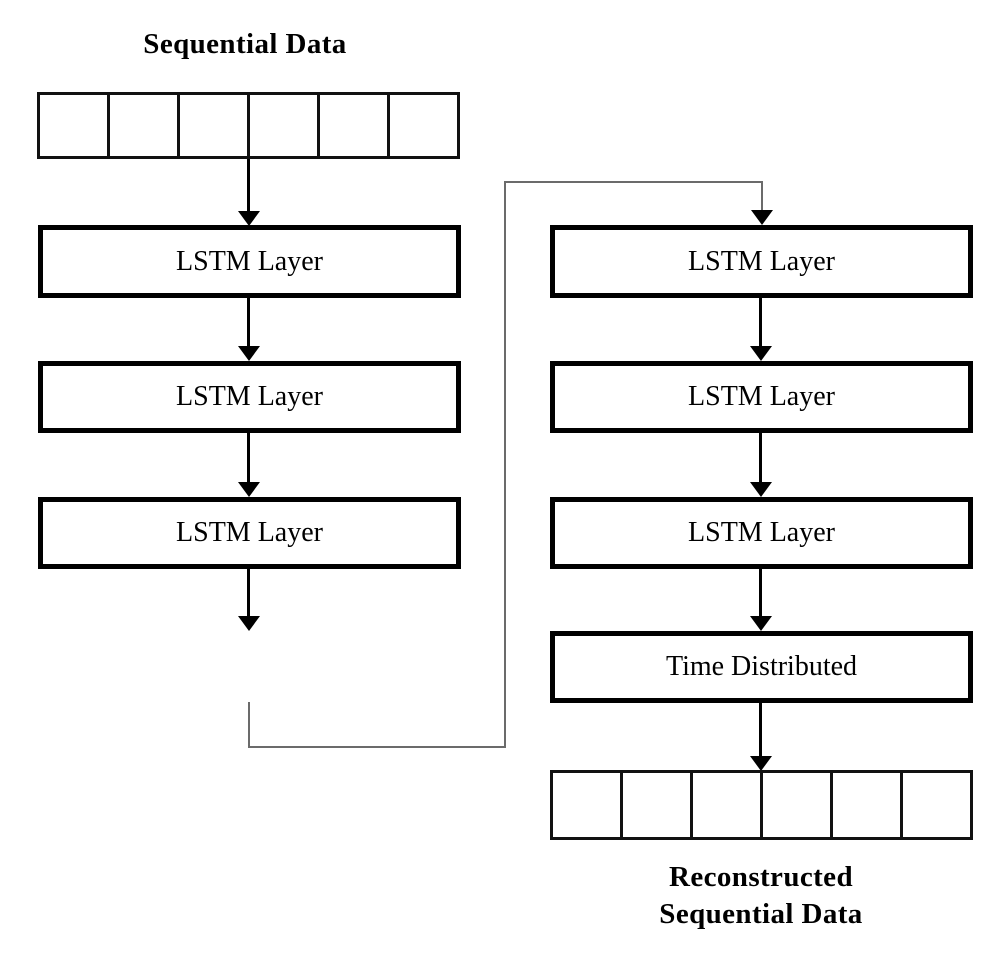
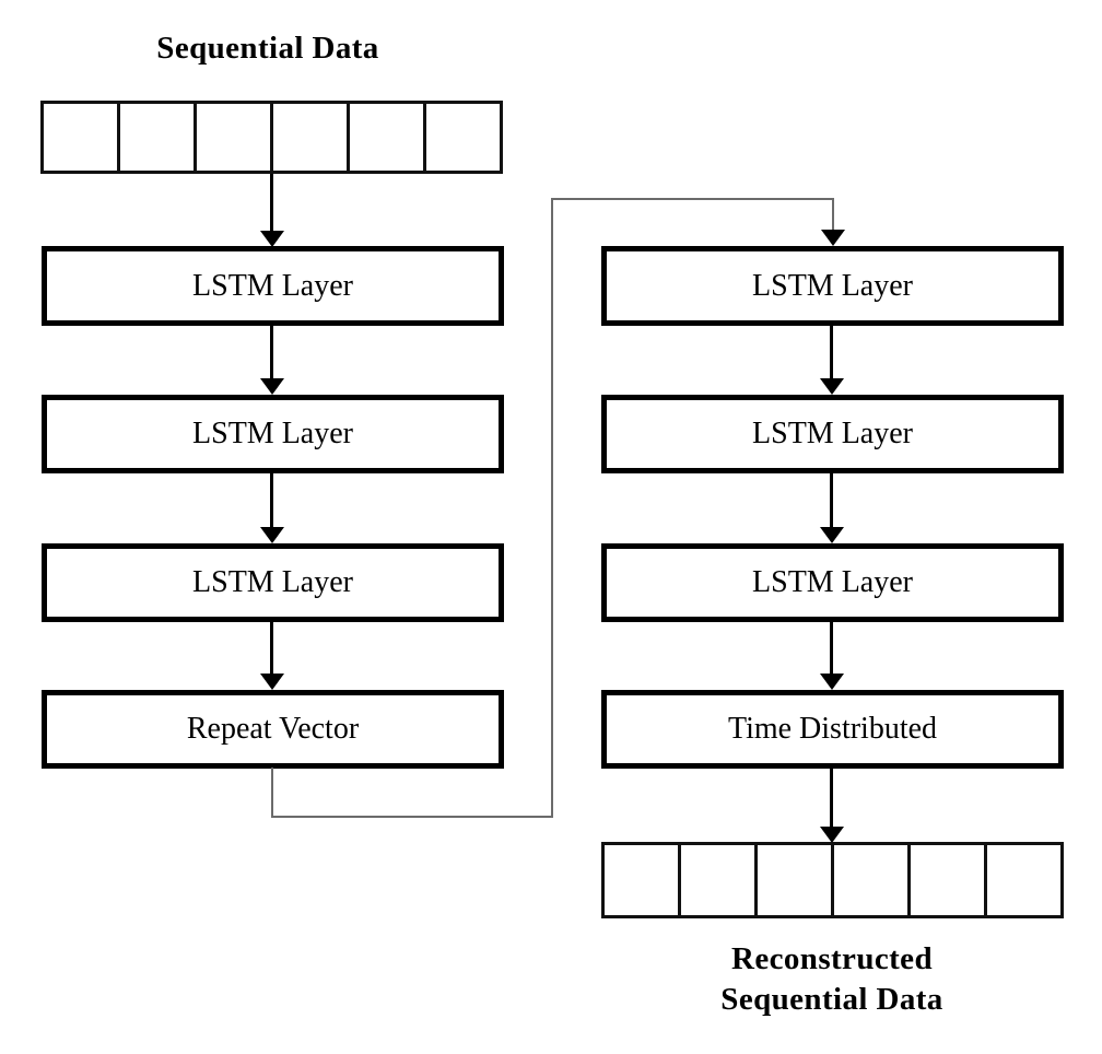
  Sequential Data
  LSTM Layer
  LSTM Layer
  LSTM Layer
+ Repeat Vector
  LSTM Layer
  LSTM Layer
  LSTM Layer
  Time Distributed
  Reconstructed
  Sequential Data
